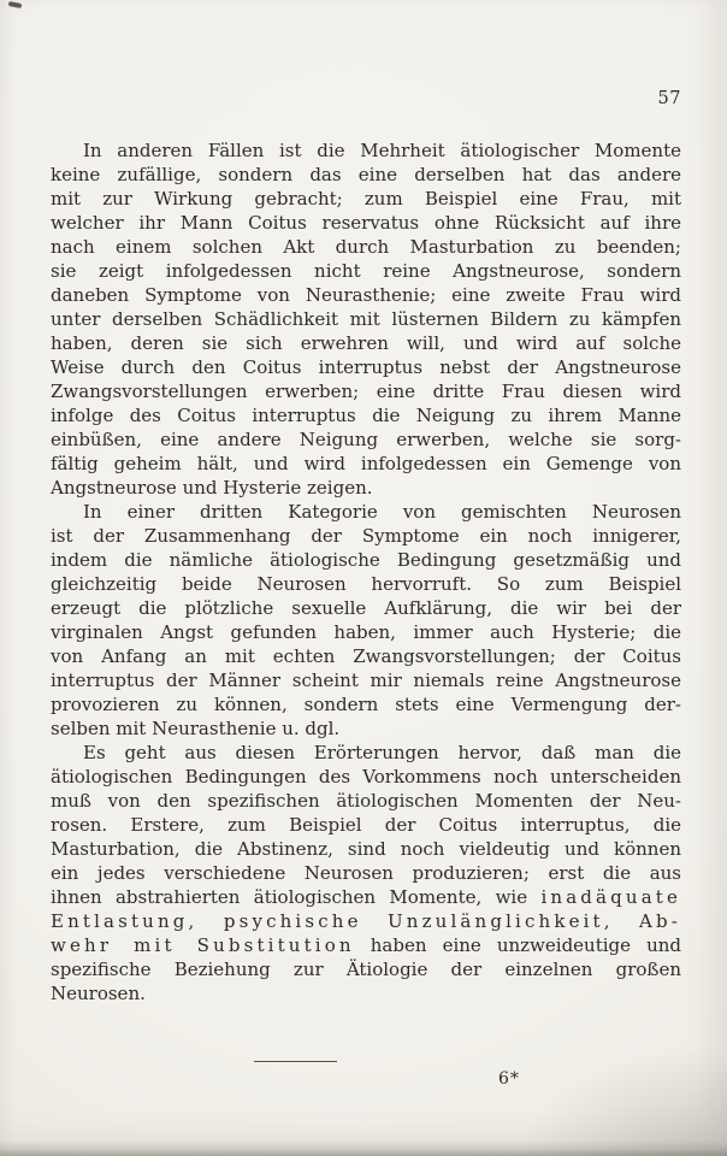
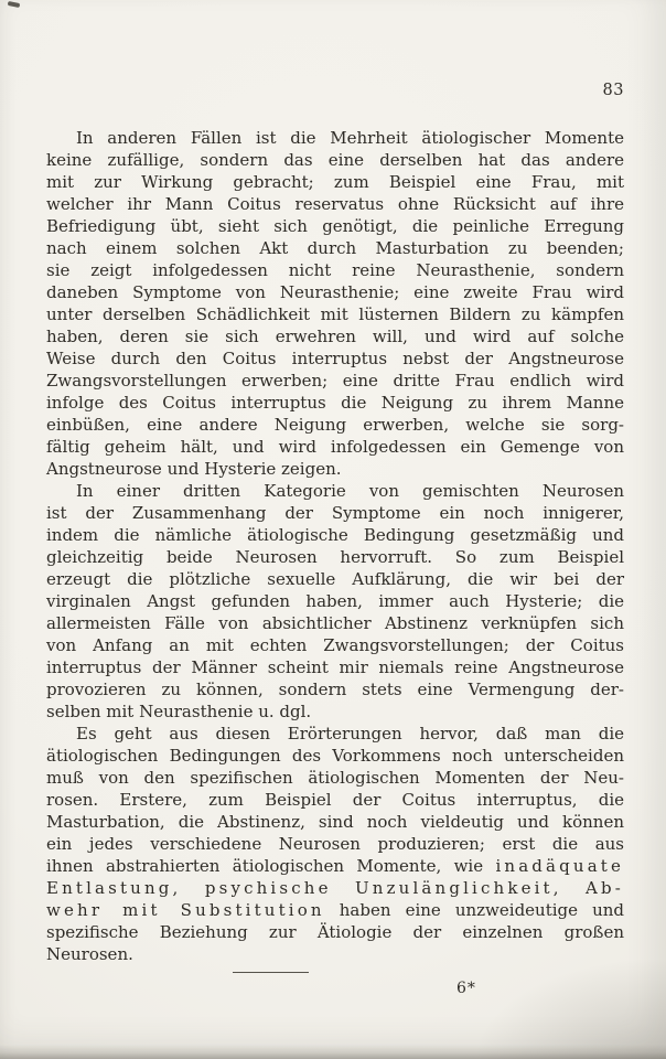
- 57
+ 83
  In anderen Fällen ist die Mehrheit ätiologischer Momente
  keine zufällige, sondern das eine derselben hat das andere
  mit zur Wirkung gebracht; zum Beispiel eine Frau, mit
  welcher ihr Mann Coitus reservatus ohne Rücksicht auf ihre
+ Befriedigung übt, sieht sich genötigt, die peinliche Erregung
  nach einem solchen Akt durch Masturbation zu beenden;
- sie zeigt infolgedessen nicht reine Angstneurose, sondern
+ sie zeigt infolgedessen nicht reine Neurasthenie, sondern
  daneben Symptome von Neurasthenie; eine zweite Frau wird
  unter derselben Schädlichkeit mit lüsternen Bildern zu kämpfen
  haben, deren sie sich erwehren will, und wird auf solche
  Weise durch den Coitus interruptus nebst der Angstneurose
- Zwangsvorstellungen erwerben; eine dritte Frau diesen wird
+ Zwangsvorstellungen erwerben; eine dritte Frau endlich wird
  infolge des Coitus interruptus die Neigung zu ihrem Manne
  einbüßen, eine andere Neigung erwerben, welche sie sorg-
  fältig geheim hält, und wird infolgedessen ein Gemenge von
  Angstneurose und Hysterie zeigen.
  In einer dritten Kategorie von gemischten Neurosen
  ist der Zusammenhang der Symptome ein noch innigerer,
  indem die nämliche ätiologische Bedingung gesetzmäßig und
  gleichzeitig beide Neurosen hervorruft. So zum Beispiel
  erzeugt die plötzliche sexuelle Aufklärung, die wir bei der
  virginalen Angst gefunden haben, immer auch Hysterie; die
+ allermeisten Fälle von absichtlicher Abstinenz verknüpfen sich
  von Anfang an mit echten Zwangsvorstellungen; der Coitus
  interruptus der Männer scheint mir niemals reine Angstneurose
  provozieren zu können, sondern stets eine Vermengung der-
  selben mit Neurasthenie u. dgl.
  Es geht aus diesen Erörterungen hervor, daß man die
  ätiologischen Bedingungen des Vorkommens noch unterscheiden
  muß von den spezifischen ätiologischen Momenten der Neu-
  rosen. Erstere, zum Beispiel der Coitus interruptus, die
  Masturbation, die Abstinenz, sind noch vieldeutig und können
  ein jedes verschiedene Neurosen produzieren; erst die aus
  ihnen abstrahierten ätiologischen Momente, wie inadäquate
  Entlastung, psychische Unzulänglichkeit, Ab-
  wehr mit Substitution haben eine unzweideutige und
  spezifische Beziehung zur Ätiologie der einzelnen großen
  Neurosen.
  6*
